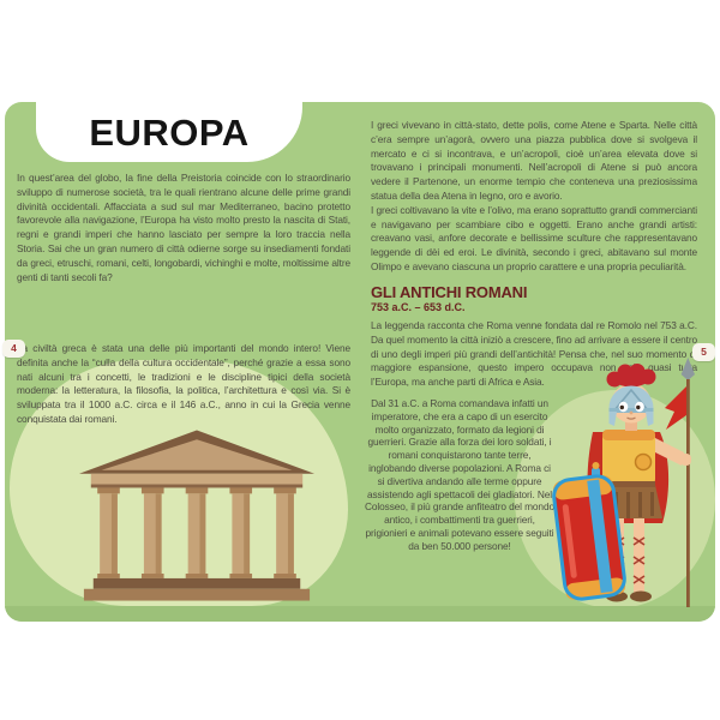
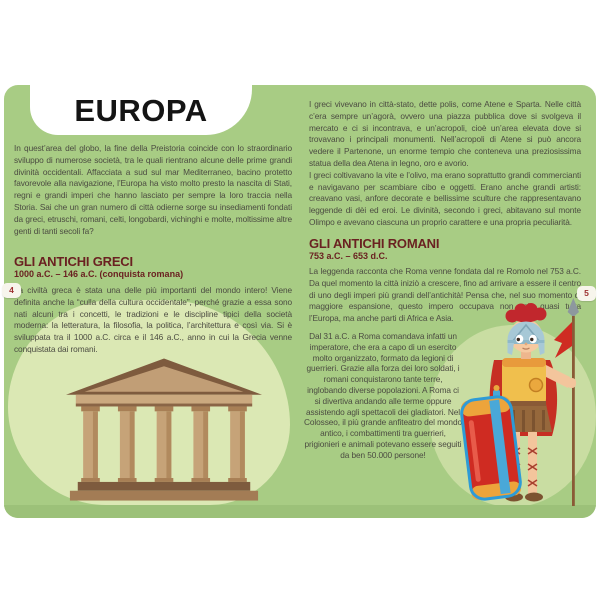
  EUROPA
  In quest’area del globo, la fine della Preistoria coincide con lo straordinario sviluppo di numerose società, tra le quali rientrano alcune delle prime grandi divinità occidentali. Affacciata a sud sul mar Mediterraneo, bacino protetto favorevole alla navigazione, l’Europa ha visto molto presto la nascita di Stati, regni e grandi imperi che hanno lasciato per sempre la loro traccia nella Storia. Sai che un gran numero di città odierne sorge su insediamenti fondati da greci, etruschi, romani, celti, longobardi, vichinghi e molte, moltissime altre genti di tanti secoli fa?
+ GLI ANTICHI GRECI
+ 1000 a.C. – 146 a.C. (conquista romana)
  civiltà greca è stata una delle più importanti del mondo intero! Viene definita anche la “culla della cultura occidentale”, perché grazie a essa sono nati alcuni tra i concetti, le tradizioni e le discipline tipici della società moderna: la letteratura, la filosofia, la politica, l’architettura e così via. Si è sviluppata tra il 1000 a.C. circa e il 146 a.C., anno in cui la Grecia venne conquistata dai romani.
  I greci vivevano in città-stato, dette polis, come Atene e Sparta. Nelle città c’era sempre un’agorà, ovvero una piazza pubblica dove si svolgeva il mercato e ci si incontrava, e un’acropoli, cioè un’area elevata dove si trovavano i principali monumenti. Nell’acropoli di Atene si può ancora vedere il Partenone, un enorme tempio che conteneva una preziosissima statua della dea Atena in legno, oro e avorio.
  I greci coltivavano la vite e l’olivo, ma erano soprattutto grandi commercianti e navigavano per scambiare cibo e oggetti. Erano anche grandi artisti: creavano vasi, anfore decorate e bellissime sculture che rappresentavano leggende di dèi ed eroi. Le divinità, secondo i greci, abitavano sul monte Olimpo e avevano ciascuna un proprio carattere e una propria peculiarità.
  GLI ANTICHI ROMANI
  753 a.C. – 653 d.C.
  La leggenda racconta che Roma venne fondata dal re Romolo nel 753 a.C. Da quel momento la città iniziò a crescere, fino ad arrivare a essere il centro di uno degli imperi più grandi dell’antichità! Pensa che, nel suo momento maggiore espansione, questo impero occupava non quasi tua l’Europa, ma anche parti di Africa e Asia.
  Dal 31 a.C. a Roma comandava infatti un imperatore, che era a capo di un esercito molto organizzato, formato da legioni di guerrieri. Grazie alla forza dei loro soldati, i romani conquistarono tante terre, inglobando diverse popolazioni. A Roma ci si divertiva andando alle terme oppure assistendo agli spettacoli dei gladiatori. Nel Colosseo, il più grande anfiteatro del mondo antico, i combattimenti tra guerrieri, prigionieri e animali potevano essere seguiti da ben 50.000 persone!
  4
  5
